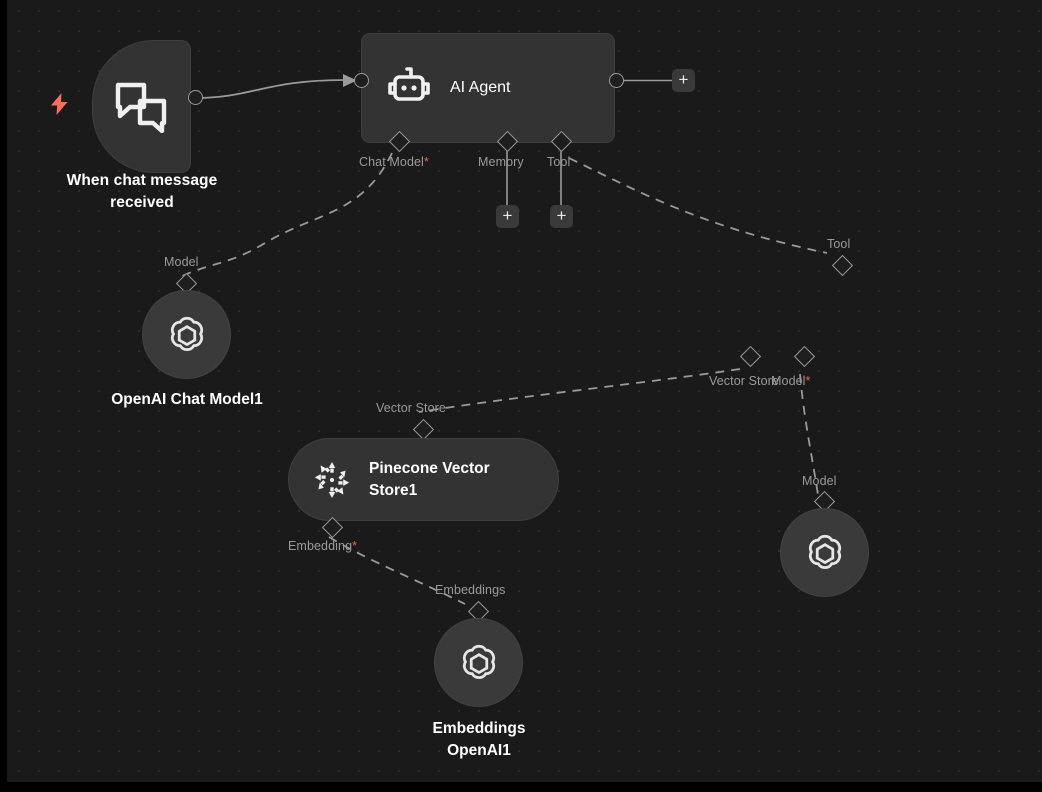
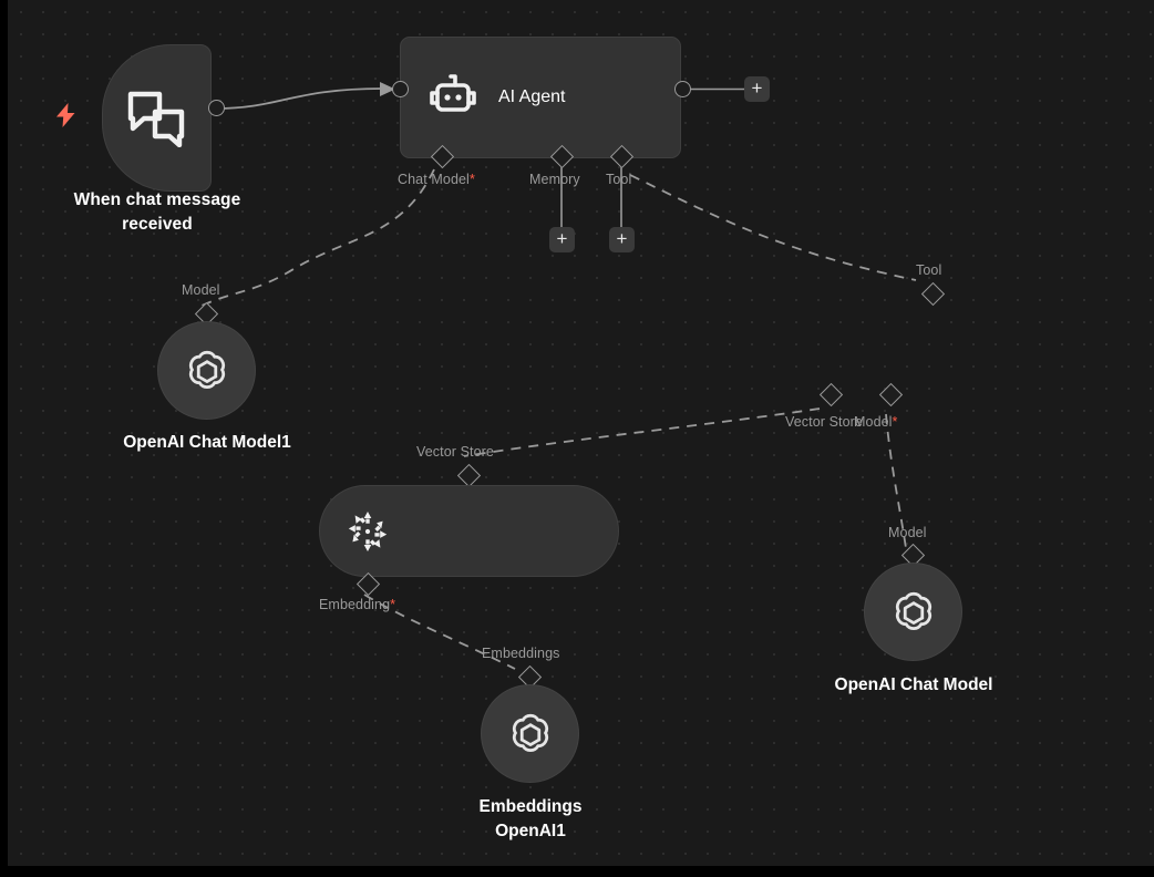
  When chat message
  received
  AI Agent
  Chat Model*
  Memory
  Tool
  +
  +
  +
  Model
  OpenAI Chat Model1
  Tool
  Vector Store
  Model*
  Vector Store
- Pinecone Vector
- Store1
  Embedding*
  Model
+ OpenAI Chat Model
  Embeddings
  Embeddings
  OpenAI1
